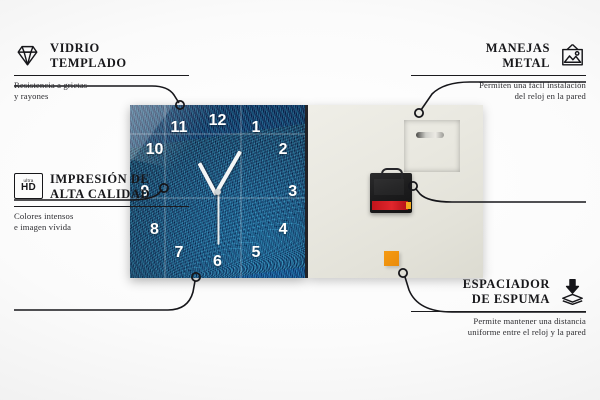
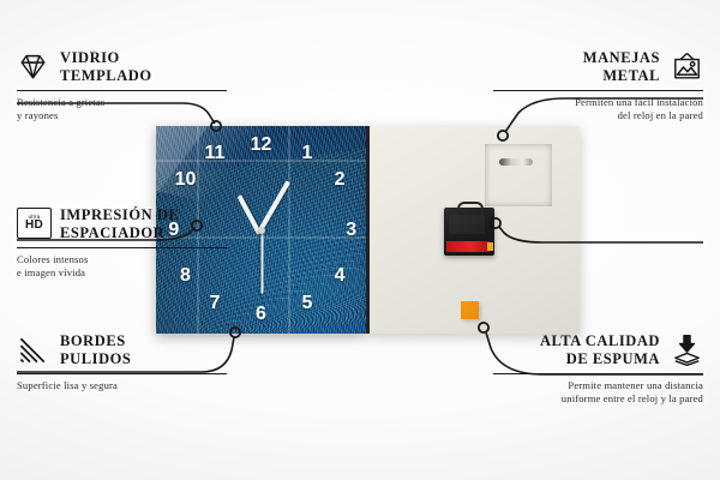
  12
  1
  2
  3
  4
  5
  6
  7
  8
  9
  10
  11
  VIDRIO
  TEMPLADO
  Resistencia a grietas
  y rayones
  HD
  IMPRESIÓN DE
- ALTA CALIDAD
+ ESPACIADOR
  Colores intensos
  e imagen vívida
+ BORDES
+ PULIDOS
+ Superficie lisa y segura
  MANEJAS
  METAL
  Permiten una fácil instalación
  del reloj en la pared
- ESPACIADOR
+ ALTA CALIDAD
  DE ESPUMA
  Permite mantener una distancia
  uniforme entre el reloj y la pared
